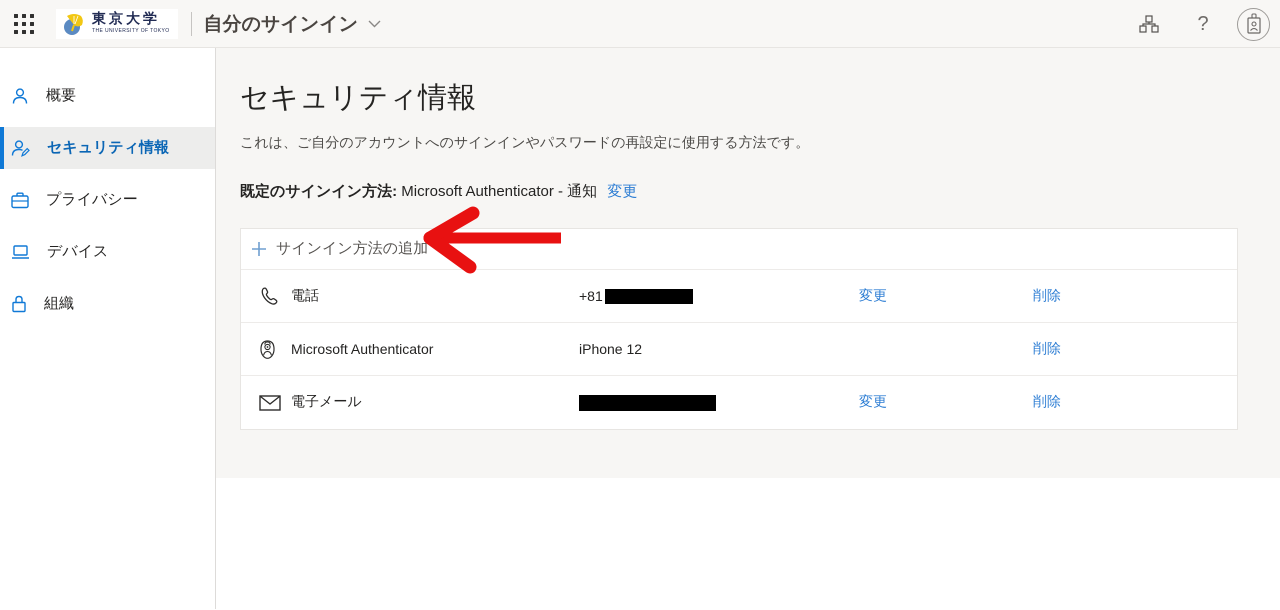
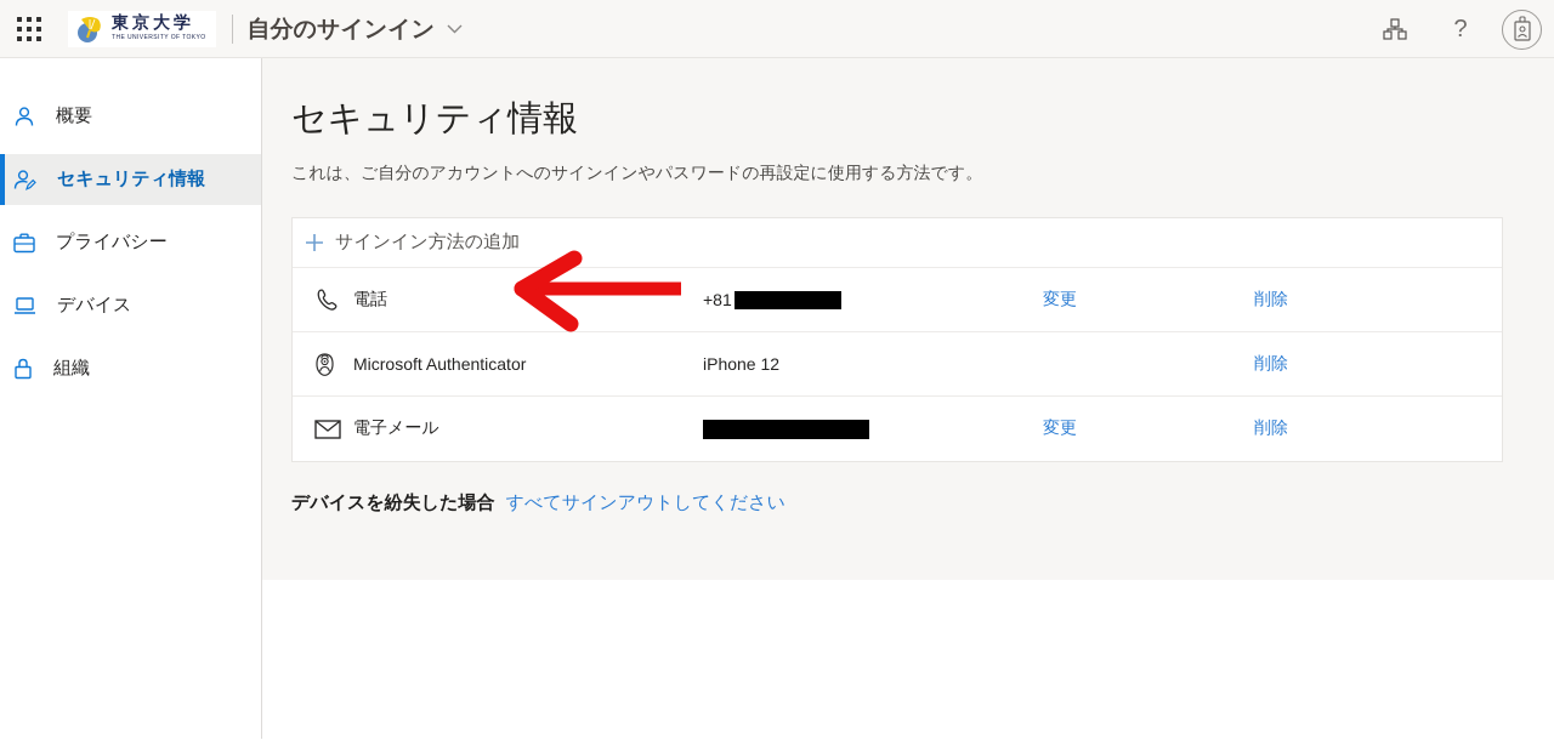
  東京大学
  自分のサインイン
  ?
  概要
  セキュリティ情報
  プライバシー
  デバイス
  組織
  セキュリティ情報
  これは、ご自分のアカウントへのサインインやパスワードの再設定に使用する方法です。
- 既定のサインイン方法: Microsoft Authenticator - 通知 変更
  サインイン方法の追加
  電話
  +81
  変更
  削除
  Microsoft Authenticator
  iPhone 12
  削除
  電子メール
  変更
  削除
+ デバイスを紛失した場合 すべてサインアウトしてください
